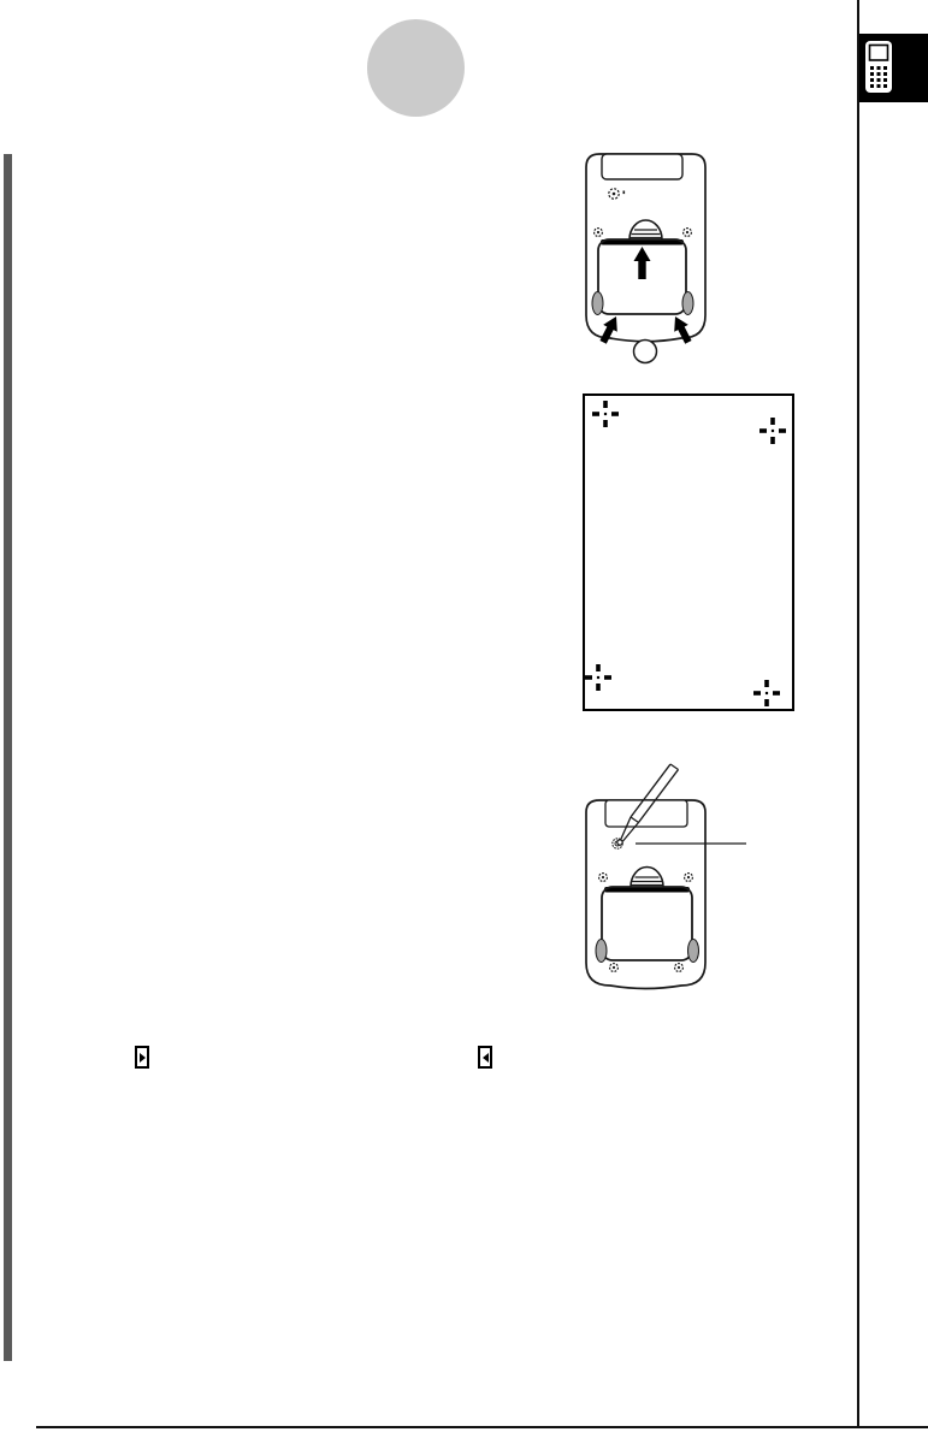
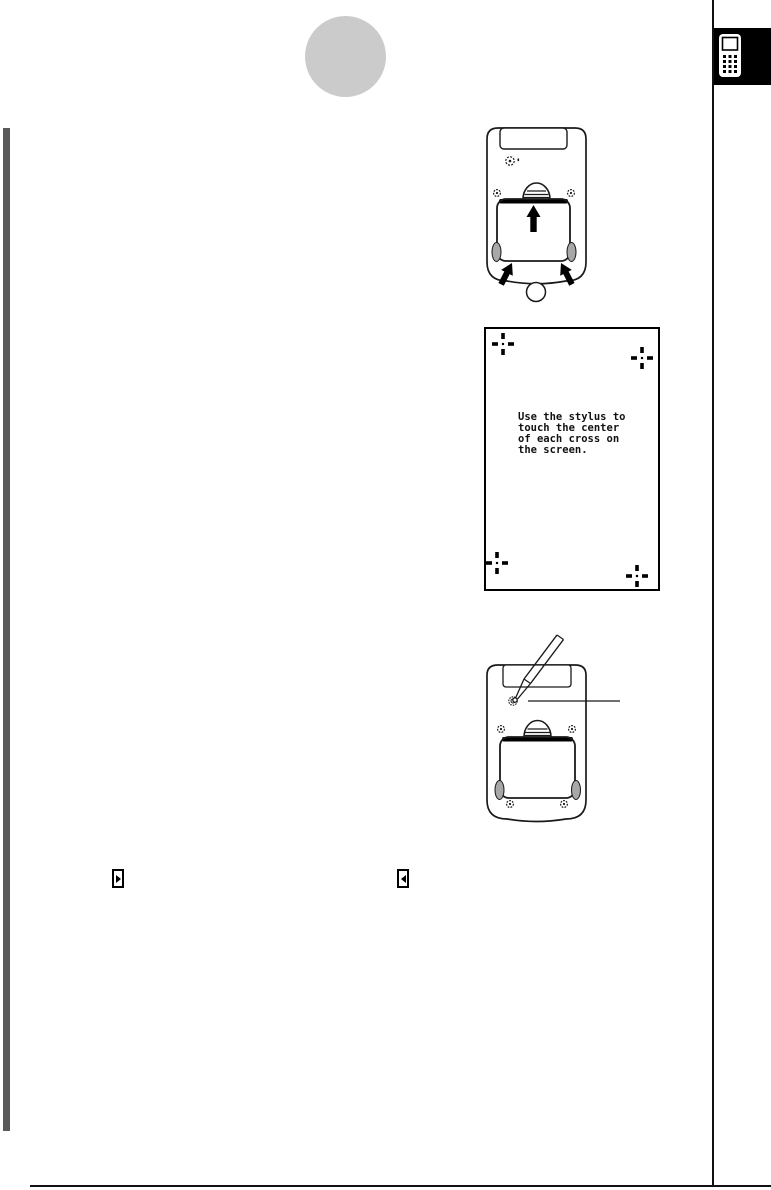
+ Use the stylus to
+ touch the center
+ of each cross on
+ the screen.
